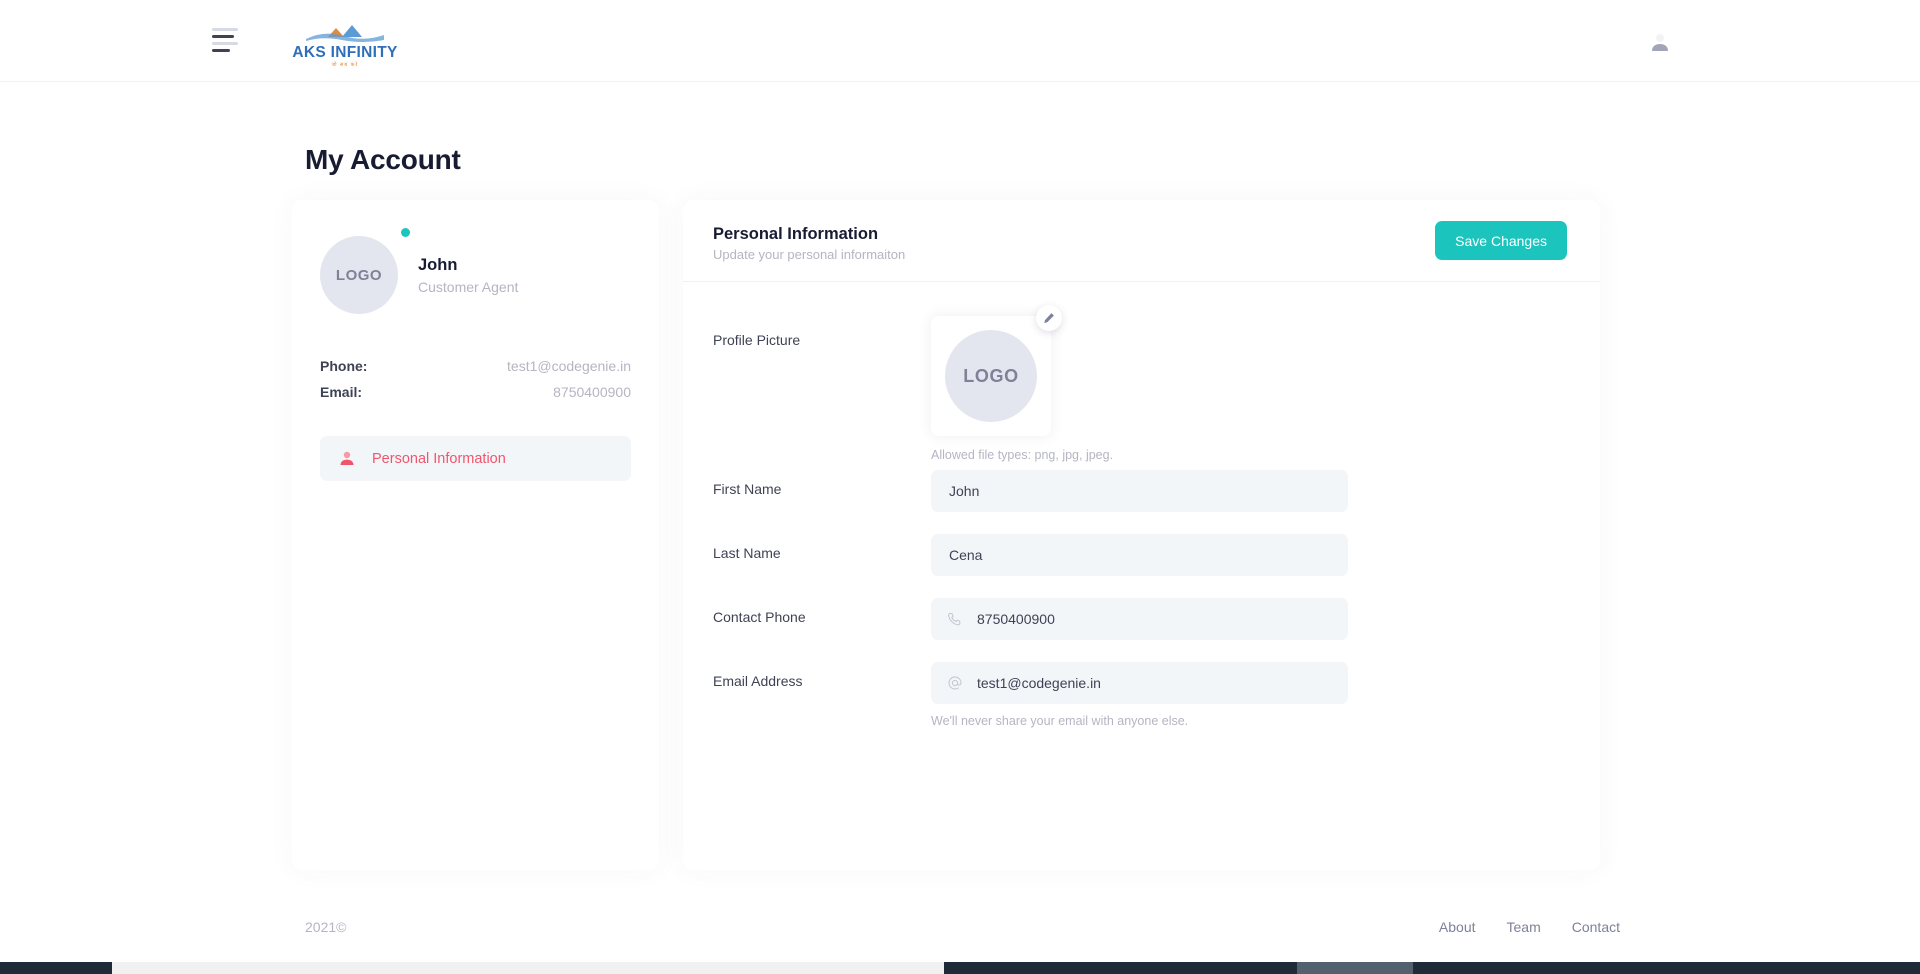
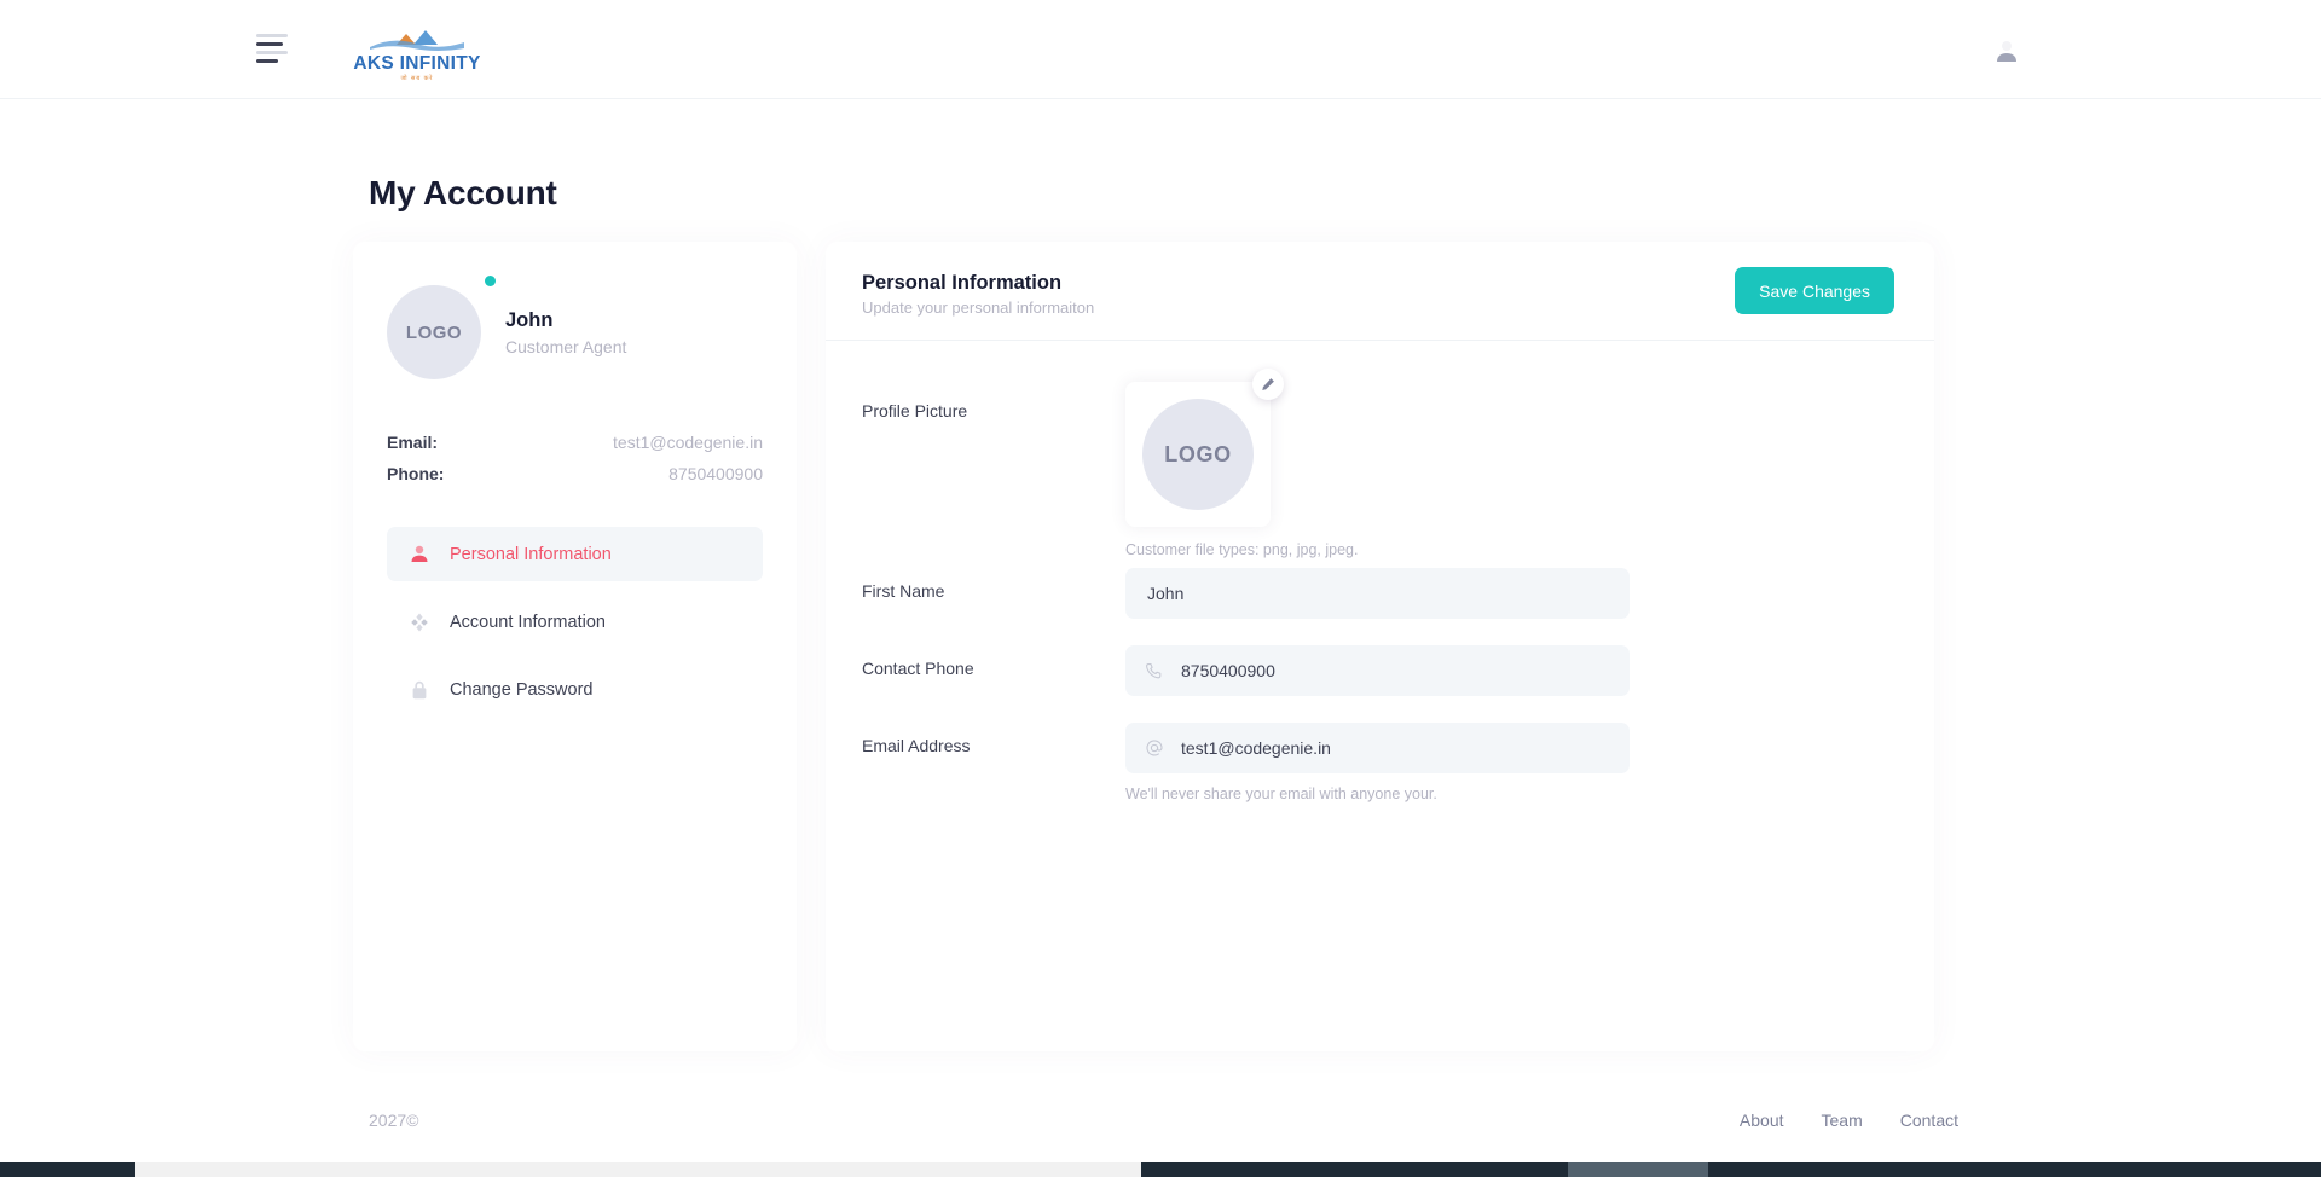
  AKS INFINITY
  My Account
  LOGO
  John
  Customer Agent
- Phone:
+ Email:
  test1@codegenie.in
- Email:
+ Phone:
  8750400900
  Personal Information
+ Account Information
+ Change Password
  Personal Information
  Update your personal informaiton
  Save Changes
  Profile Picture
  LOGO
- Allowed file types: png, jpg, jpeg.
+ Customer file types: png, jpg, jpeg.
  First Name
  John
- Last Name
- Cena
  Contact Phone
  8750400900
  Email Address
  test1@codegenie.in
- We'll never share your email with anyone else.
+ We'll never share your email with anyone your.
- 2021©
+ 2027©
  About
  Team
  Contact
